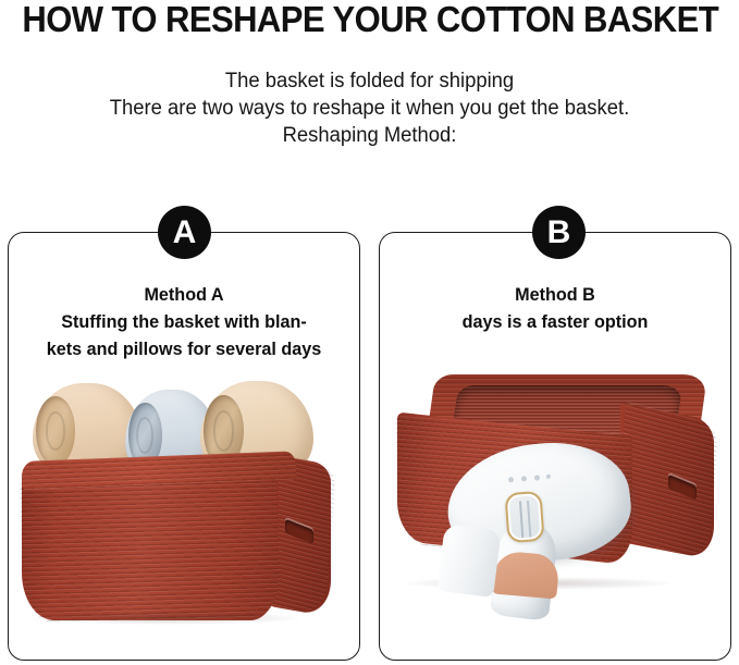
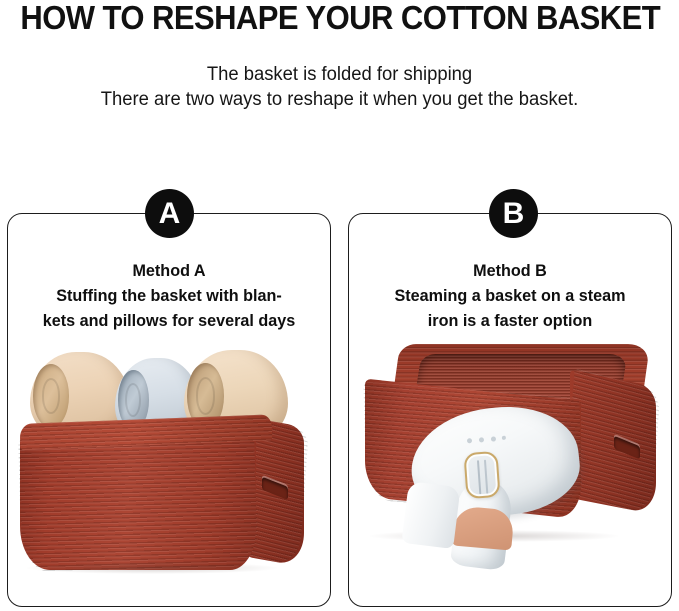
  HOW TO RESHAPE YOUR COTTON BASKET
  The basket is folded for shipping
  There are two ways to reshape it when you get the basket.
- Reshaping Method:
  A
  B
  Method A
  Stuffing the basket with blan-
  kets and pillows for several days
  Method B
+ Steaming a basket on a steam
- days is a faster option
+ iron is a faster option
